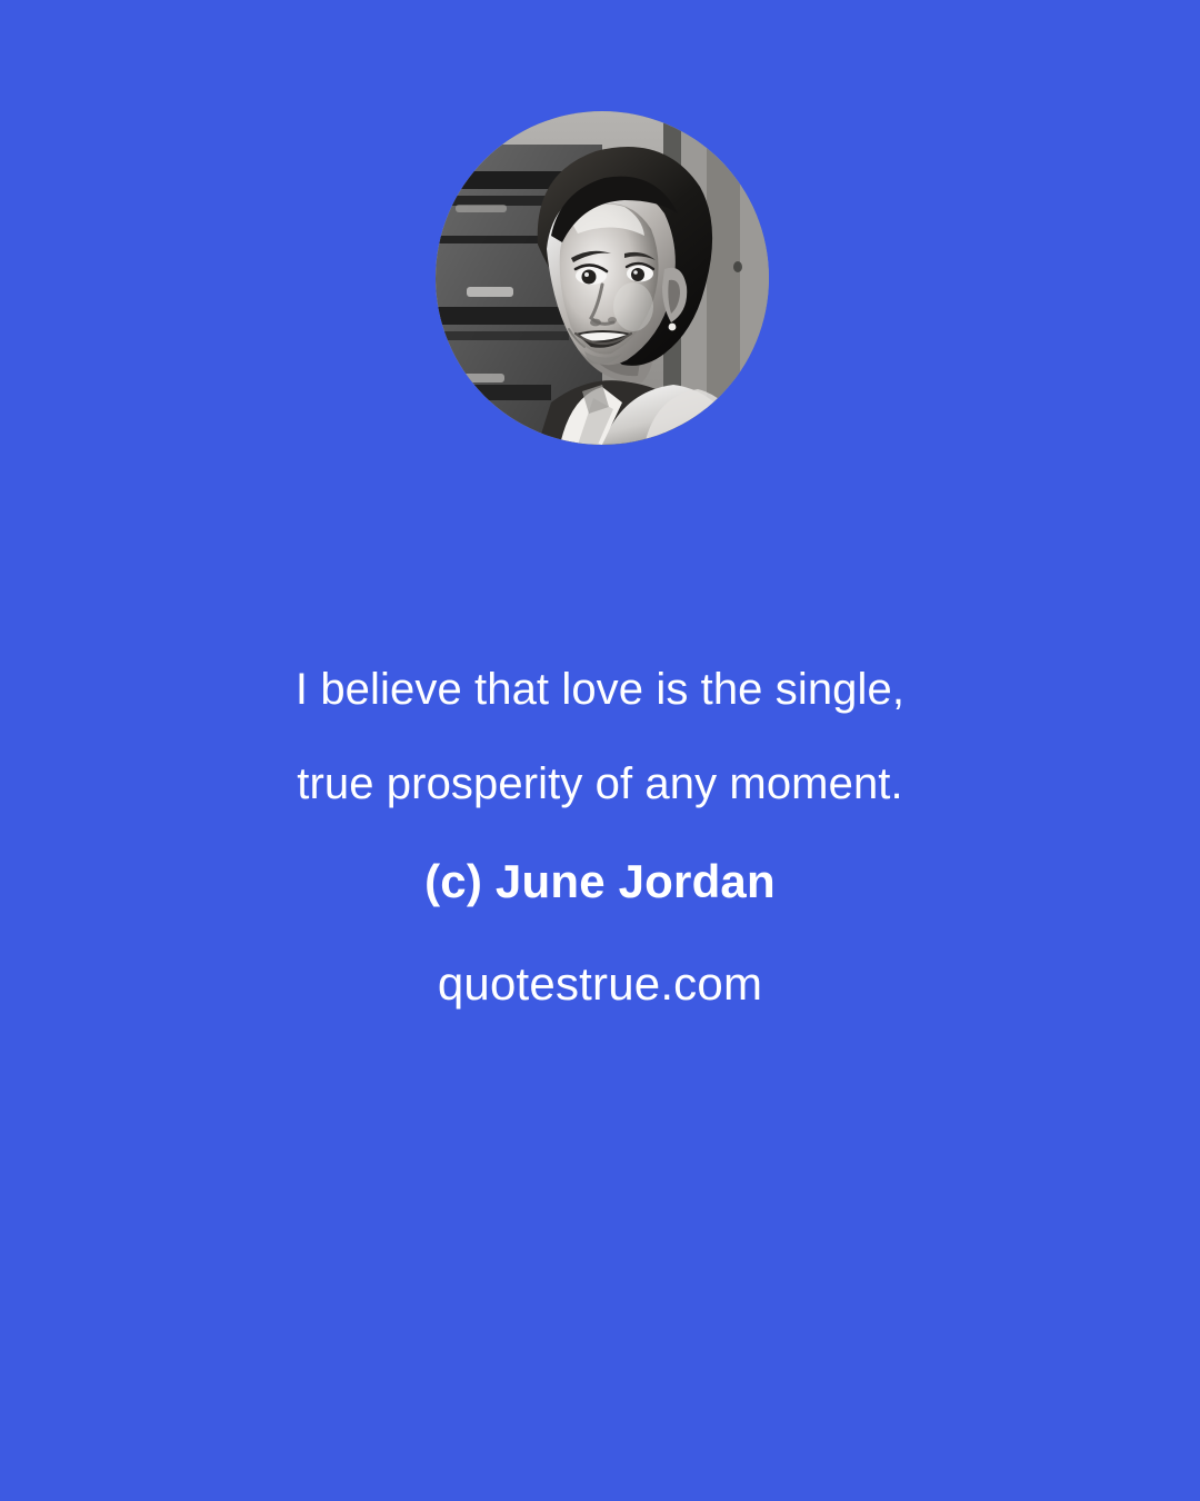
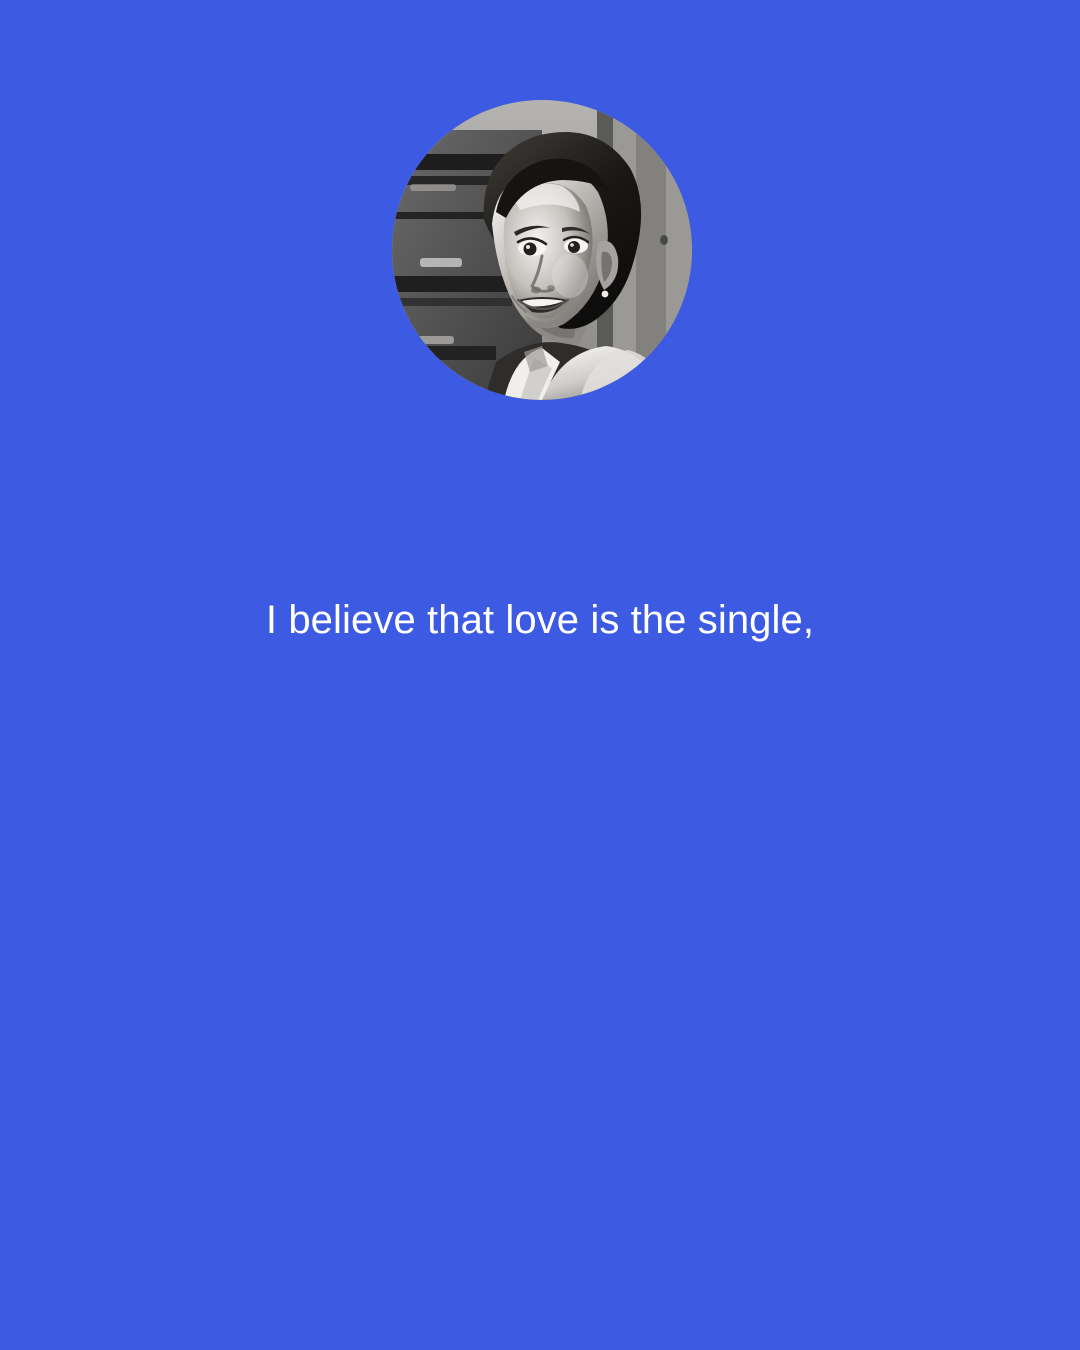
  I believe that love is the single,
- true prosperity of any moment.
- (c) June Jordan
- quotestrue.com
